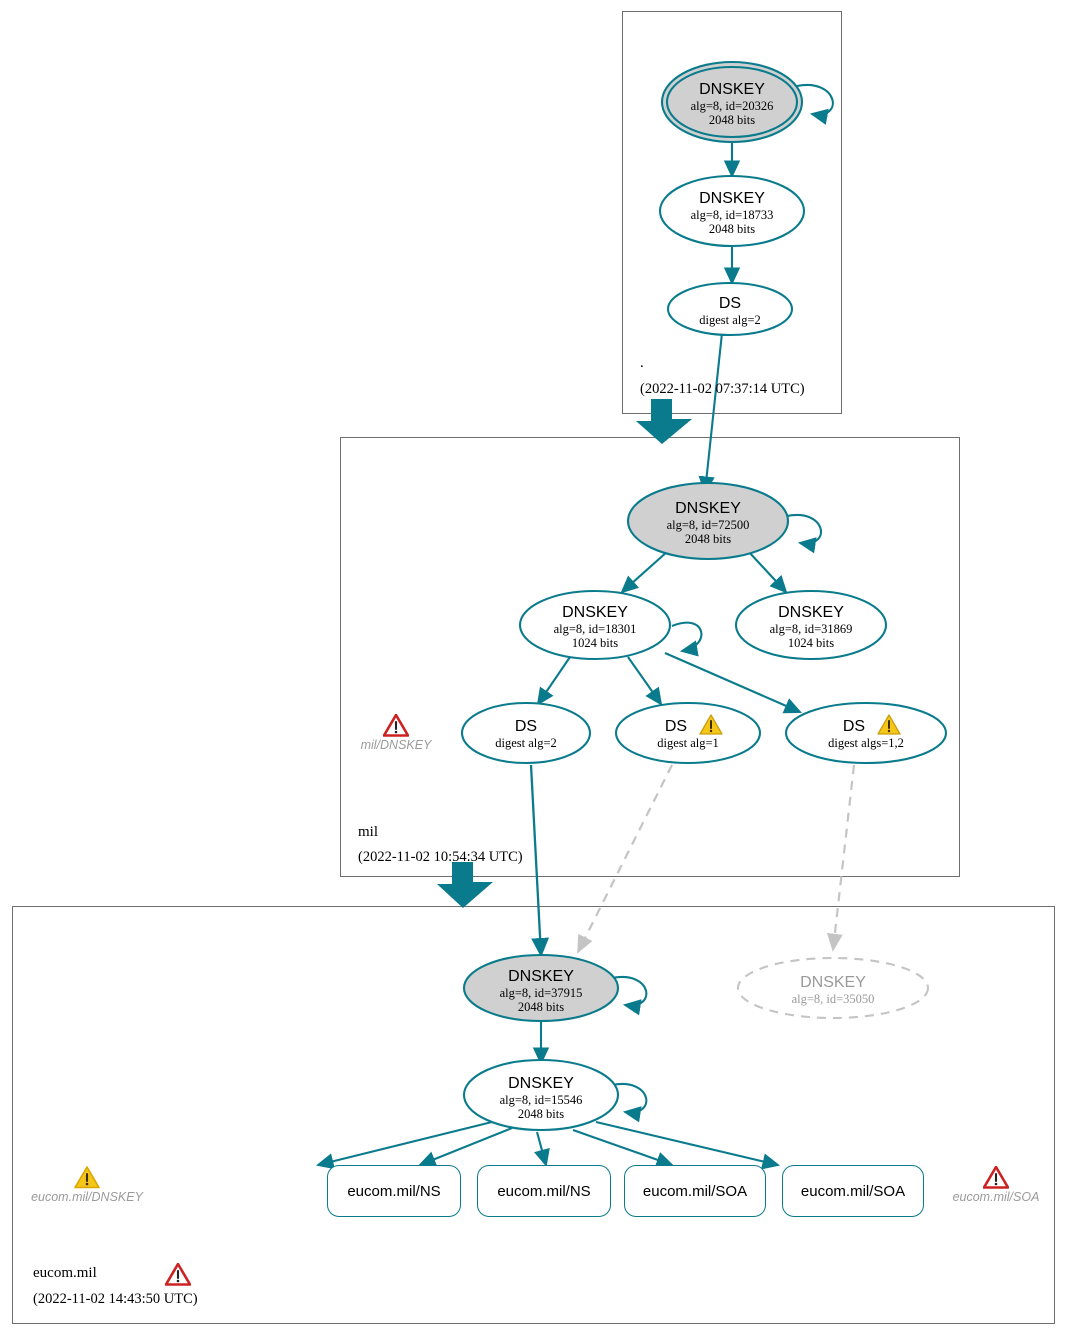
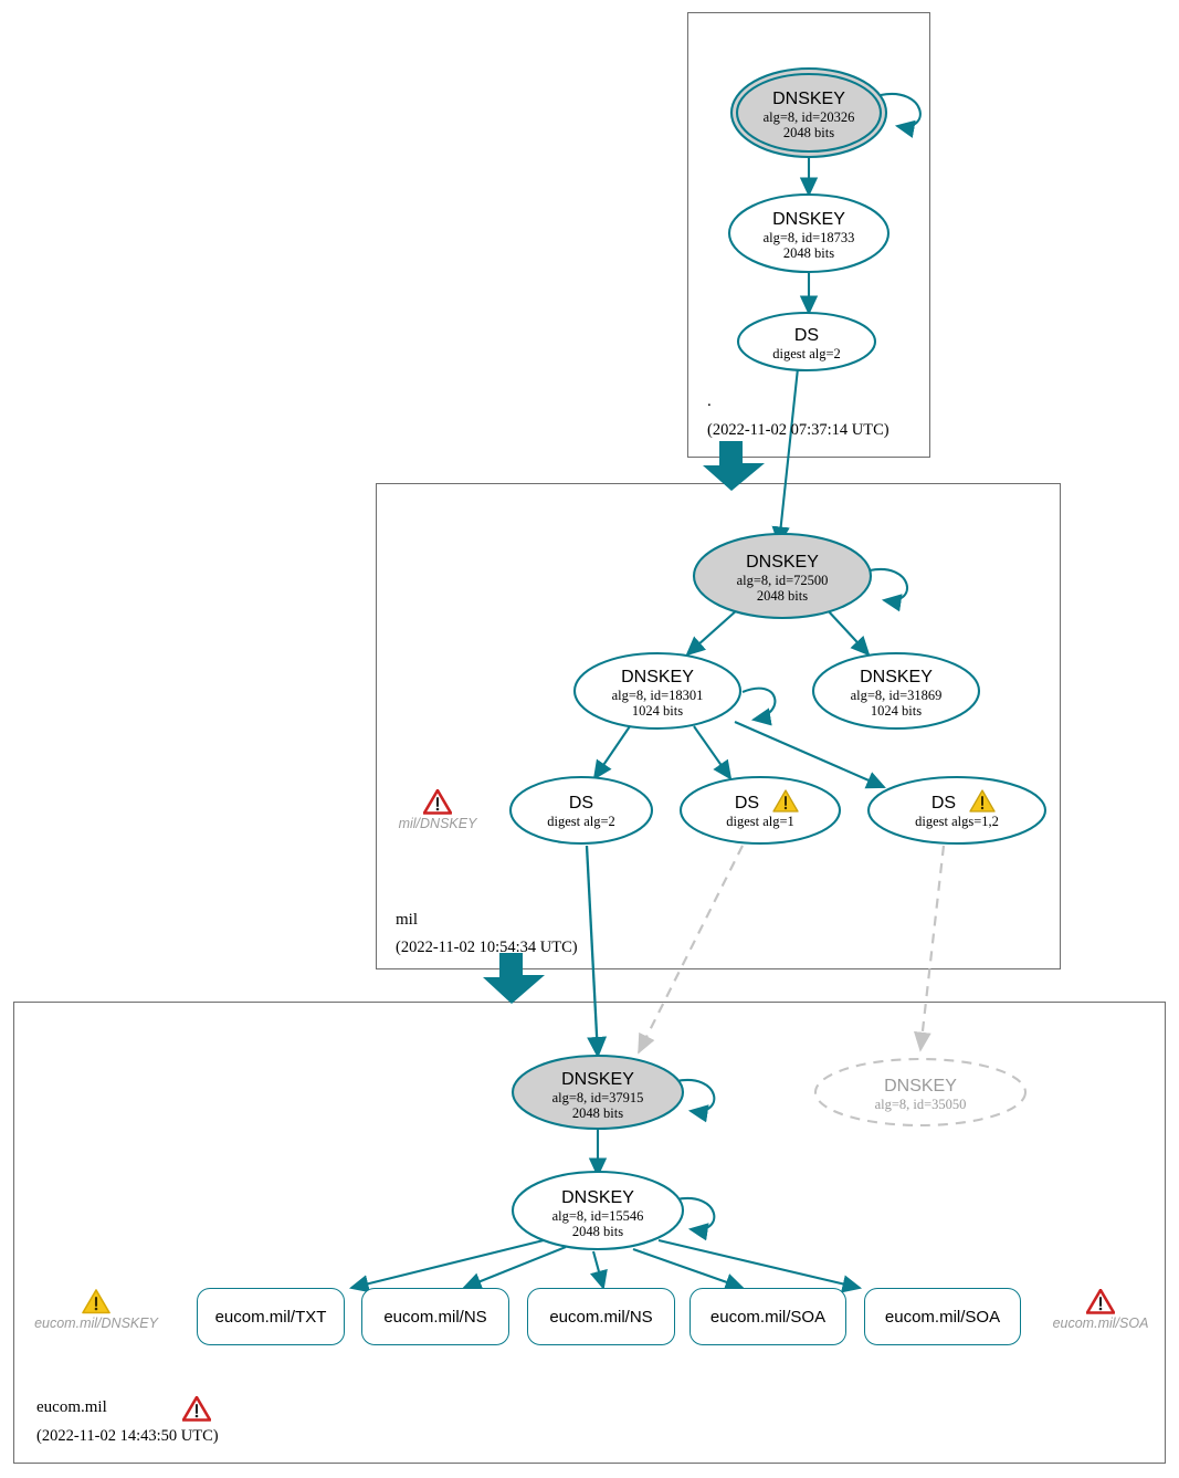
  DNSKEY
  alg=8, id=20326
  2048 bits
  DNSKEY
  alg=8, id=18733
  2048 bits
  DS
  digest alg=2
  DNSKEY
  alg=8, id=72500
  2048 bits
  DNSKEY
  alg=8, id=18301
  1024 bits
  DNSKEY
  alg=8, id=31869
  1024 bits
  DS
  digest alg=2
  DS
  digest alg=1
  DS
  digest algs=1,2
  DNSKEY
  alg=8, id=37915
  2048 bits
  DNSKEY
  alg=8, id=35050
  DNSKEY
  alg=8, id=15546
  2048 bits
+ eucom.mil/TXT
  eucom.mil/NS
  eucom.mil/NS
  eucom.mil/SOA
  eucom.mil/SOA
  mil/DNSKEY
  eucom.mil/DNSKEY
  eucom.mil/SOA
  .
  (2022-11-02 07:37:14 UTC)
  mil
  (2022-11-02 10:54:34 UTC)
  eucom.mil
  (2022-11-02 14:43:50 UTC)
